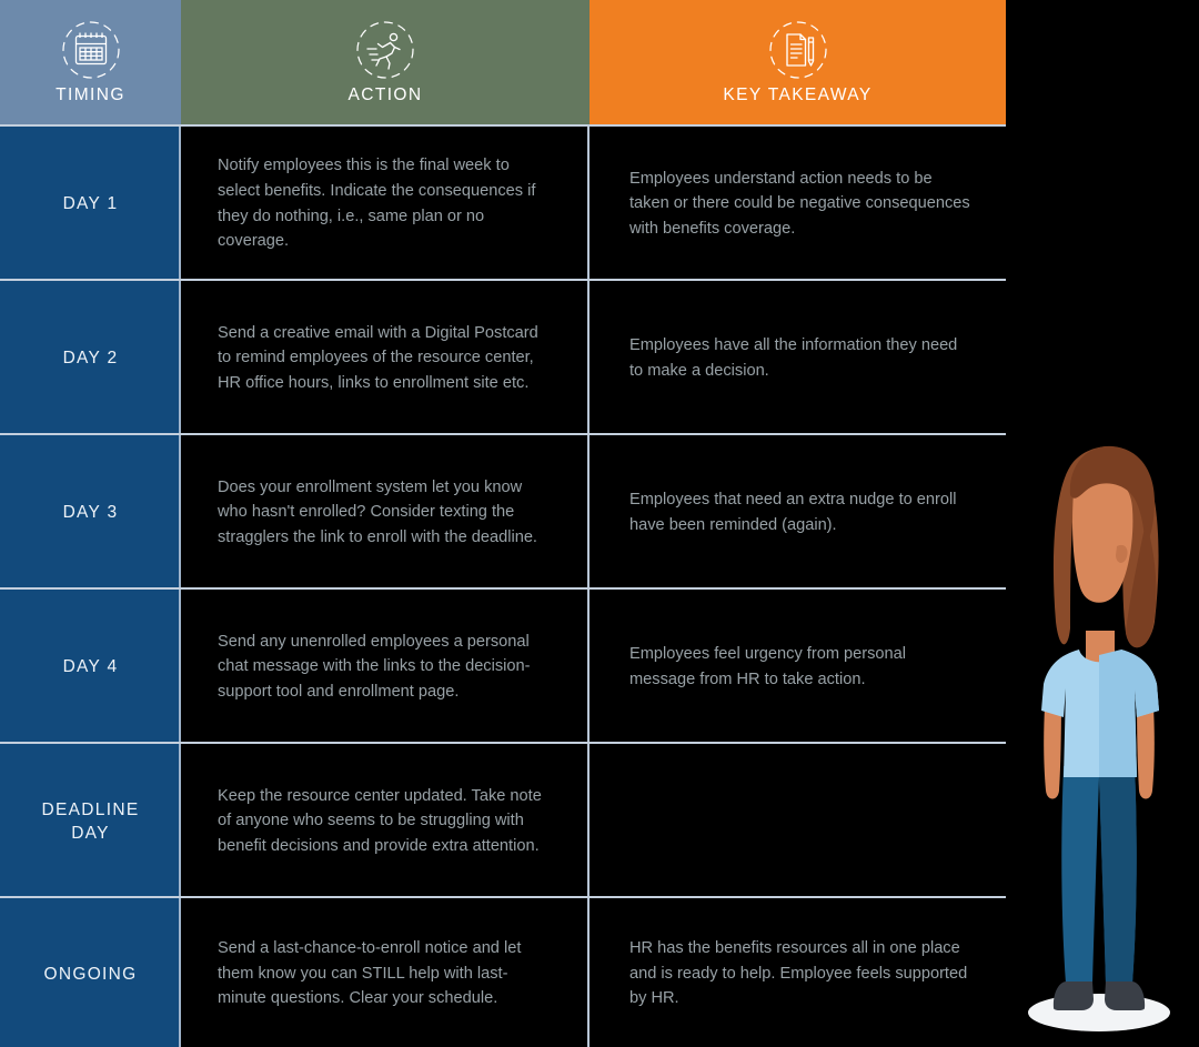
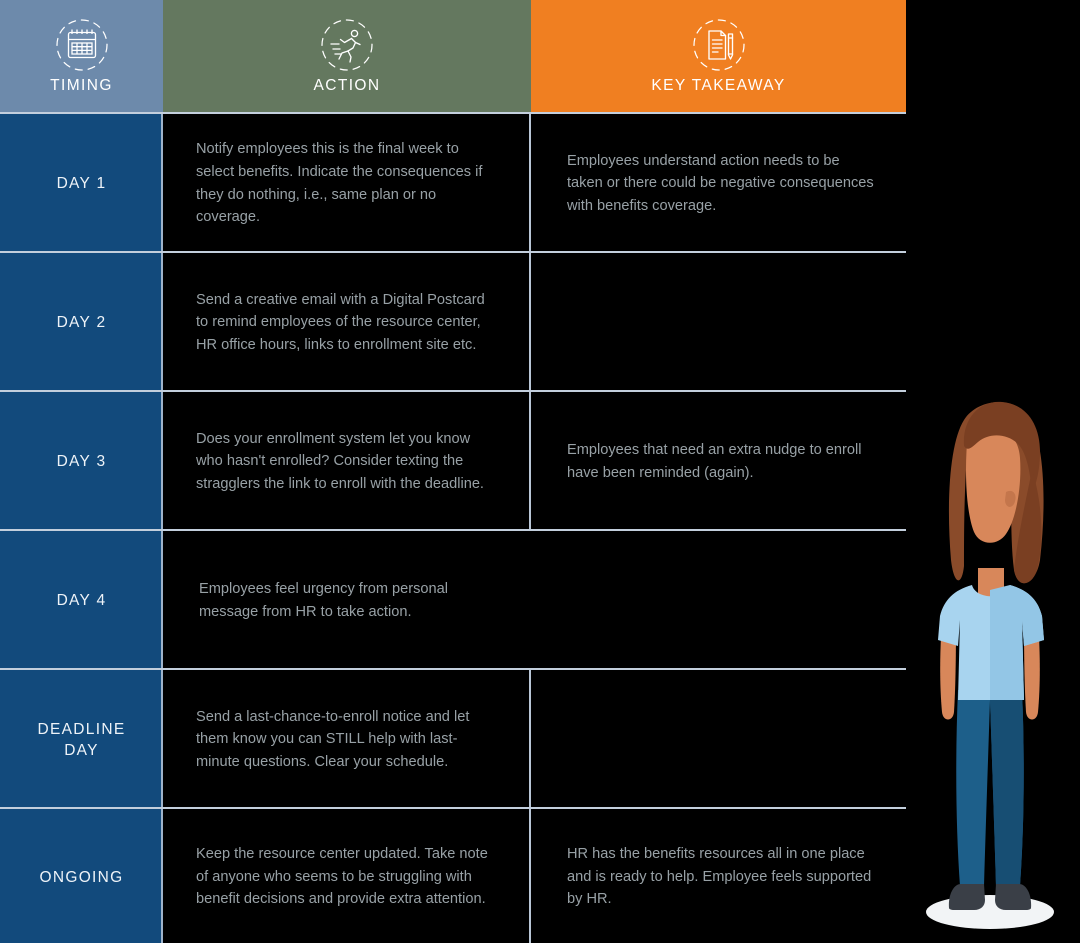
  TIMING
  ACTION
  KEY TAKEAWAY
  DAY 1
  Notify employees this is the final week to select benefits. Indicate the consequences if they do nothing, i.e., same plan or no coverage.
  Employees understand action needs to be taken or there could be negative consequences with benefits coverage.
  DAY 2
  Send a creative email with a Digital Postcard to remind employees of the resource center, HR office hours, links to enrollment site etc.
- Employees have all the information they need to make a decision.
  DAY 3
  Does your enrollment system let you know who hasn't enrolled? Consider texting the stragglers the link to enroll with the deadline.
  Employees that need an extra nudge to enroll have been reminded (again).
  DAY 4
- Send any unenrolled employees a personal chat message with the links to the decision-support tool and enrollment page.
  Employees feel urgency from personal message from HR to take action.
  DEADLINE DAY
- Keep the resource center updated. Take note of anyone who seems to be struggling with benefit decisions and provide extra attention.
+ Send a last-chance-to-enroll notice and let them know you can STILL help with last-minute questions. Clear your schedule.
  ONGOING
- Send a last-chance-to-enroll notice and let them know you can STILL help with last-minute questions. Clear your schedule.
+ Keep the resource center updated. Take note of anyone who seems to be struggling with benefit decisions and provide extra attention.
  HR has the benefits resources all in one place and is ready to help. Employee feels supported by HR.
